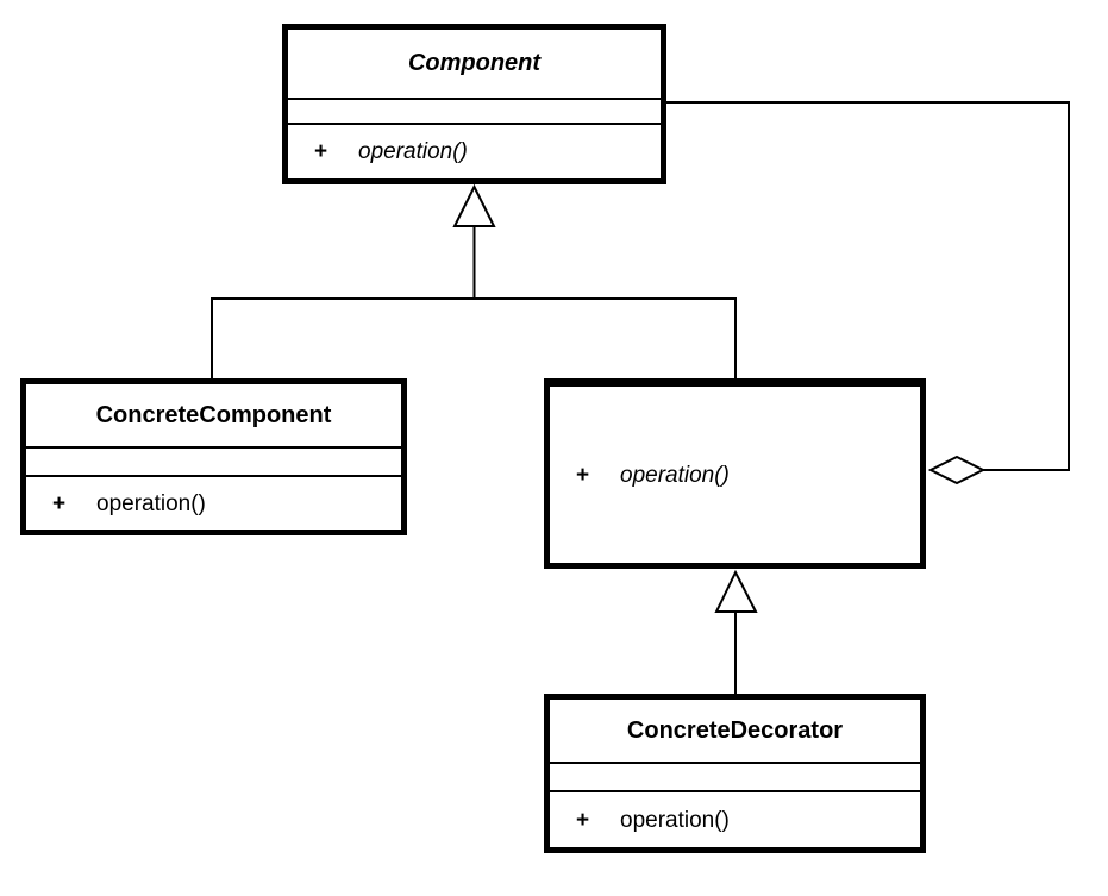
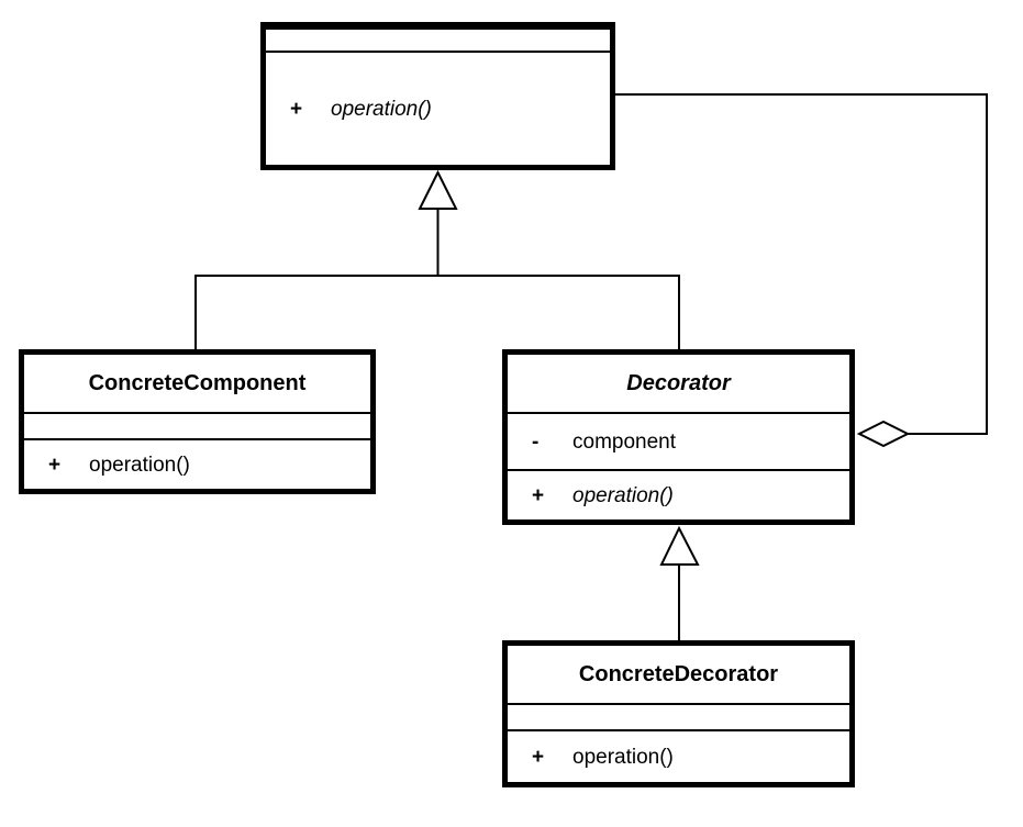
- Component
  +
  operation()
  ConcreteComponent
  +
  operation()
+ Decorator
+ -
+ component
  +
  operation()
  ConcreteDecorator
  +
  operation()
